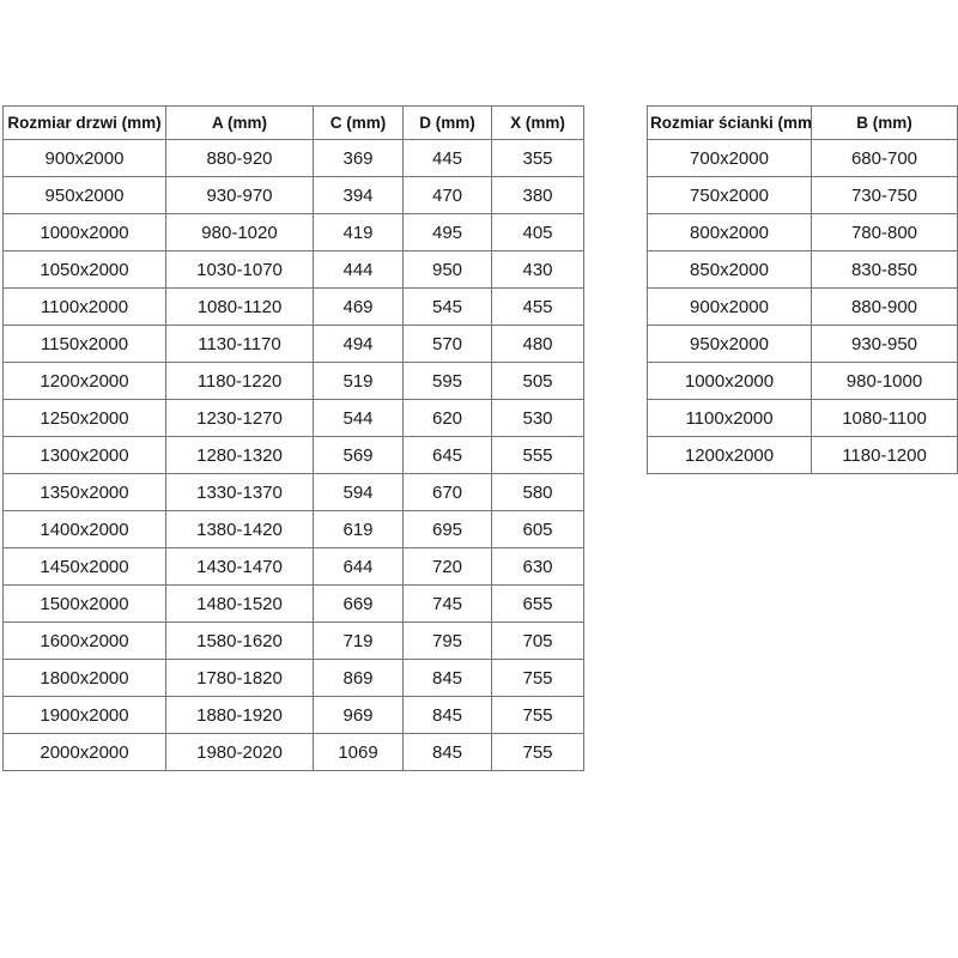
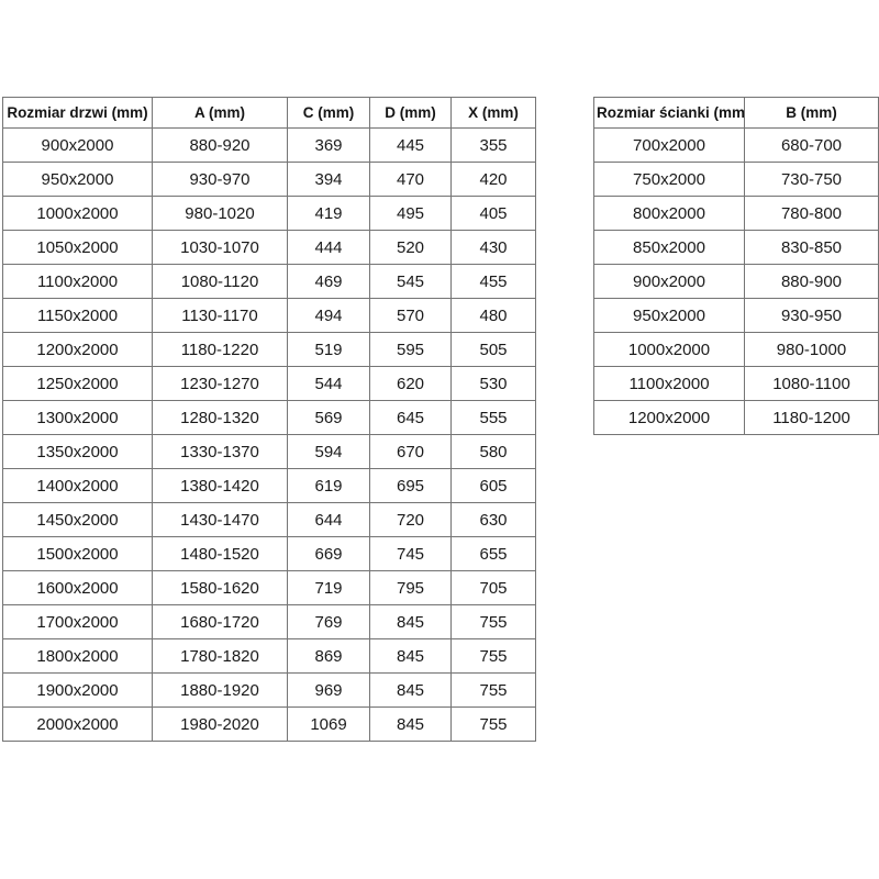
  Rozmiar drzwi (mm)	A (mm)	C (mm)	D (mm)	X (mm)
  900x2000	880-920	369	445	355
- 950x2000	930-970	394	470	380
+ 950x2000	930-970	394	470	420
  1000x2000	980-1020	419	495	405
- 1050x2000	1030-1070	444	950	430
+ 1050x2000	1030-1070	444	520	430
  1100x2000	1080-1120	469	545	455
  1150x2000	1130-1170	494	570	480
  1200x2000	1180-1220	519	595	505
  1250x2000	1230-1270	544	620	530
  1300x2000	1280-1320	569	645	555
  1350x2000	1330-1370	594	670	580
  1400x2000	1380-1420	619	695	605
  1450x2000	1430-1470	644	720	630
  1500x2000	1480-1520	669	745	655
  1600x2000	1580-1620	719	795	705
+ 1700x2000	1680-1720	769	845	755
  1800x2000	1780-1820	869	845	755
  1900x2000	1880-1920	969	845	755
  2000x2000	1980-2020	1069	845	755
  Rozmiar ścianki (mm	B (mm)
  700x2000	680-700
  750x2000	730-750
  800x2000	780-800
  850x2000	830-850
  900x2000	880-900
  950x2000	930-950
  1000x2000	980-1000
  1100x2000	1080-1100
  1200x2000	1180-1200
